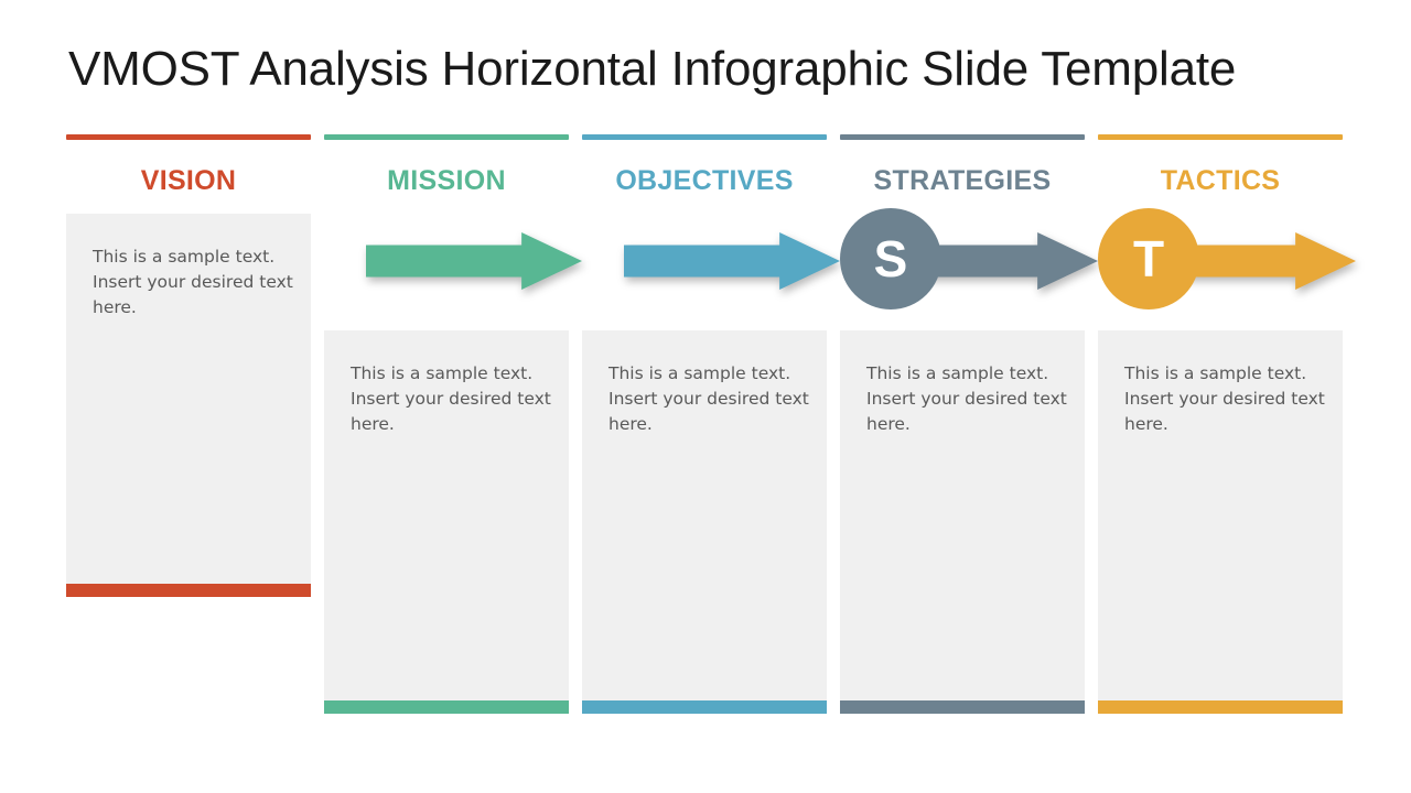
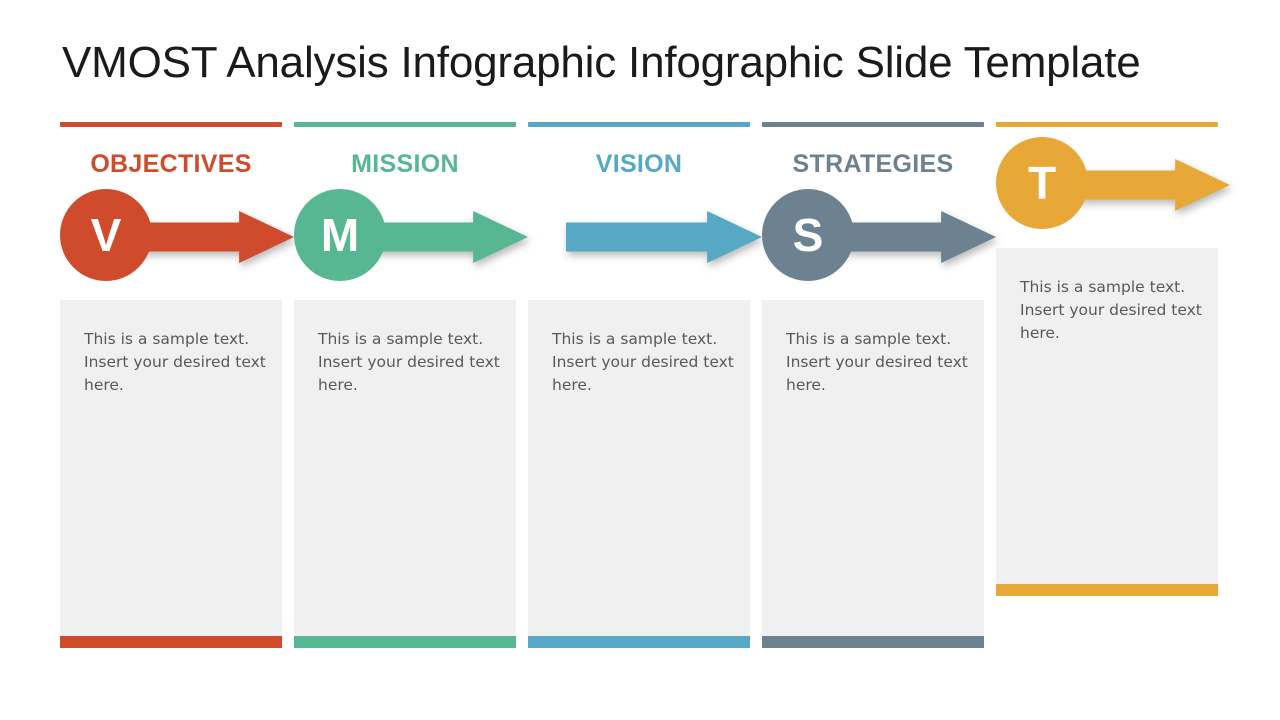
- VMOST Analysis Horizontal Infographic Slide Template
+ VMOST Analysis Infographic Infographic Slide Template
- VISION
+ OBJECTIVES
+ V
  This is a sample text. Insert your desired text here.
  MISSION
+ M
  This is a sample text. Insert your desired text here.
- OBJECTIVES
+ VISION
  This is a sample text. Insert your desired text here.
  STRATEGIES
  S
  This is a sample text. Insert your desired text here.
- TACTICS
  T
  This is a sample text. Insert your desired text here.
